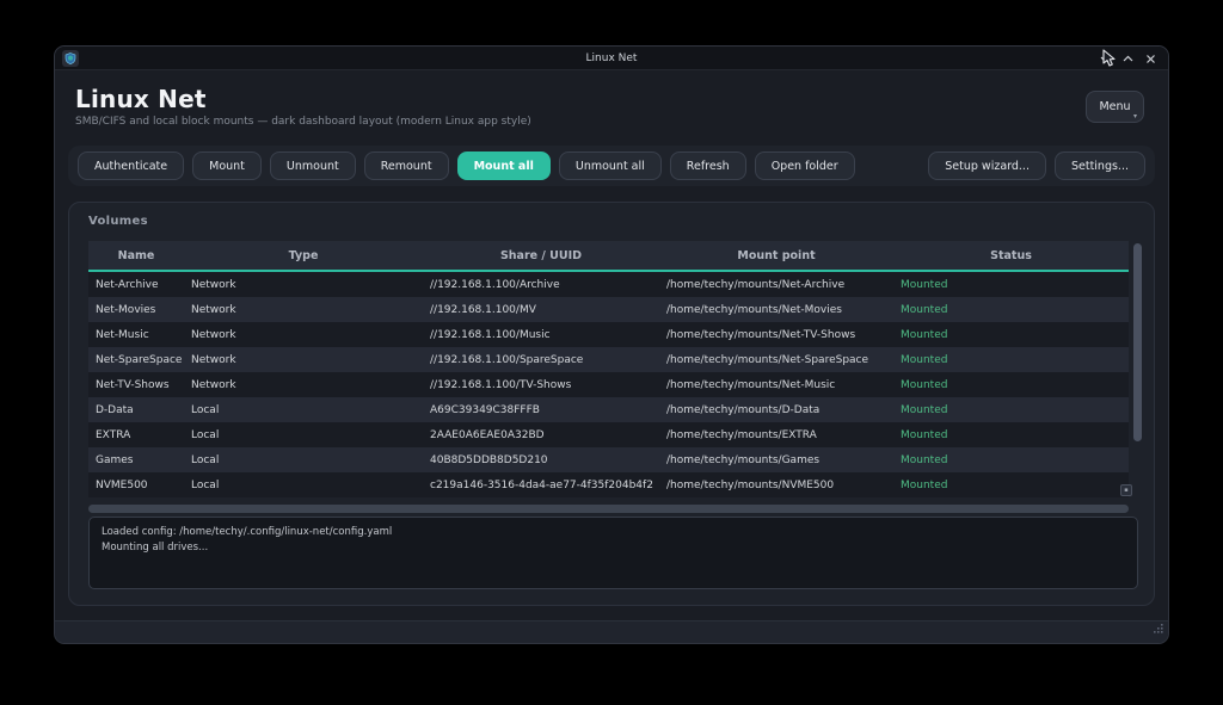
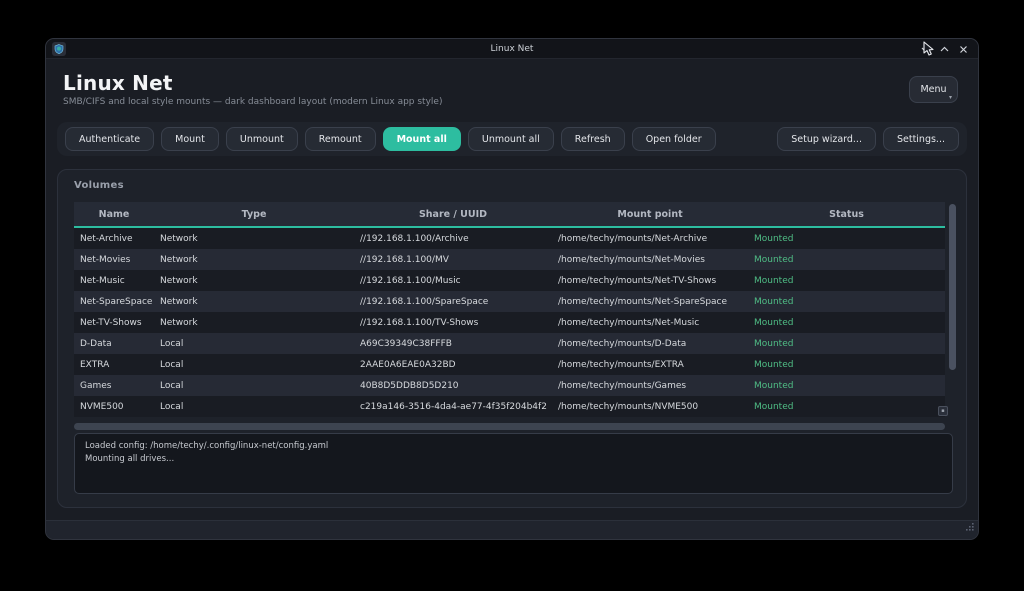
  Linux Net
  Linux Net
- SMB/CIFS and local block mounts — dark dashboard layout (modern Linux app style)
+ SMB/CIFS and local style mounts — dark dashboard layout (modern Linux app style)
  Menu
  Authenticate
  Mount
  Unmount
  Remount
  Mount all
  Unmount all
  Refresh
  Open folder
  Setup wizard...
  Settings...
  Volumes
  Name
  Type
  Share / UUID
  Mount point
  Status
  Net-Archive
  Network
  //192.168.1.100/Archive
  /home/techy/mounts/Net-Archive
  Mounted
  Net-Movies
  Network
  //192.168.1.100/MV
  /home/techy/mounts/Net-Movies
  Mounted
  Net-Music
  Network
  //192.168.1.100/Music
  /home/techy/mounts/Net-TV-Shows
  Mounted
  Net-SpareSpace
  Network
  //192.168.1.100/SpareSpace
  /home/techy/mounts/Net-SpareSpace
  Mounted
  Net-TV-Shows
  Network
  //192.168.1.100/TV-Shows
  /home/techy/mounts/Net-Music
  Mounted
  D-Data
  Local
  A69C39349C38FFFB
  /home/techy/mounts/D-Data
  Mounted
  EXTRA
  Local
  2AAE0A6EAE0A32BD
  /home/techy/mounts/EXTRA
  Mounted
  Games
  Local
  40B8D5DDB8D5D210
  /home/techy/mounts/Games
  Mounted
  NVME500
  Local
  c219a146-3516-4da4-ae77-4f35f204b4f2
  /home/techy/mounts/NVME500
  Mounted
  Loaded config: /home/techy/.config/linux-net/config.yaml
  Mounting all drives...
